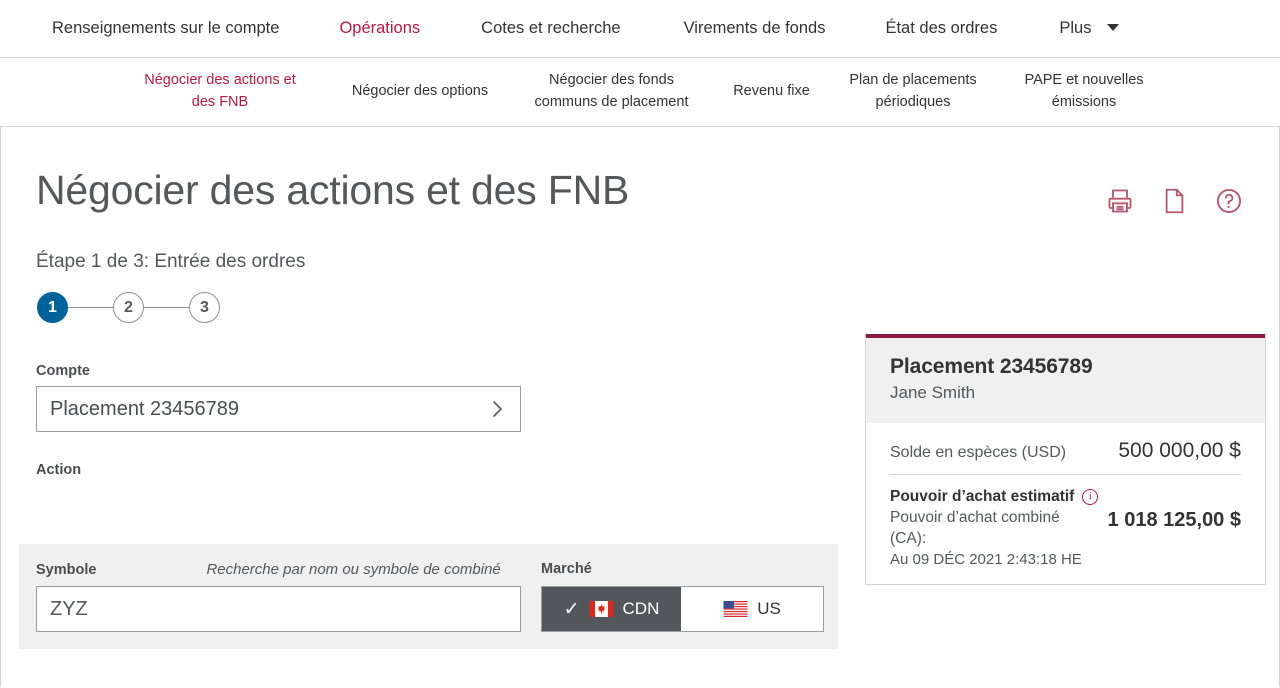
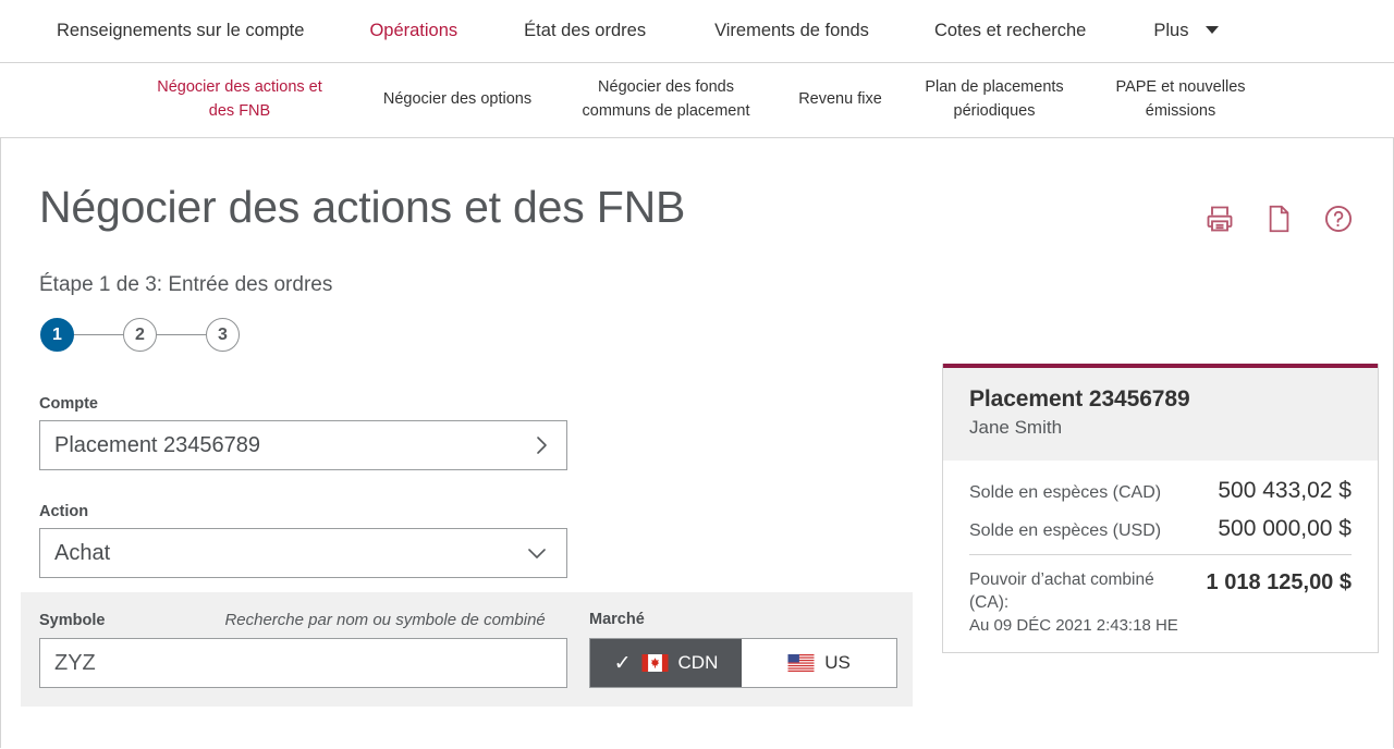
  Renseignements sur le compte
  Opérations
- Cotes et recherche
+ État des ordres
  Virements de fonds
- État des ordres
+ Cotes et recherche
  Plus
  Négocier des actions et
  des FNB
  Négocier des options
  Négocier des fonds
  communs de placement
  Revenu fixe
  Plan de placements
  périodiques
  PAPE et nouvelles
  émissions
  Négocier des actions et des FNB
  Étape 1 de 3: Entrée des ordres
  1
  2
  3
  Compte
  Placement 23456789
  Action
+ Achat
  Symbole
  Recherche par nom ou symbole de combiné
  ZYZ
  Marché
  ✓
  CDN
  US
  Placement 23456789
  Jane Smith
+ Solde en espèces (CAD)
+ 500 433,02 $
  Solde en espèces (USD)
  500 000,00 $
- Pouvoir d’achat estimatif
- i
  Pouvoir d’achat combiné (CA):
  1 018 125,00 $
  Au 09 DÉC 2021 2:43:18 HE
